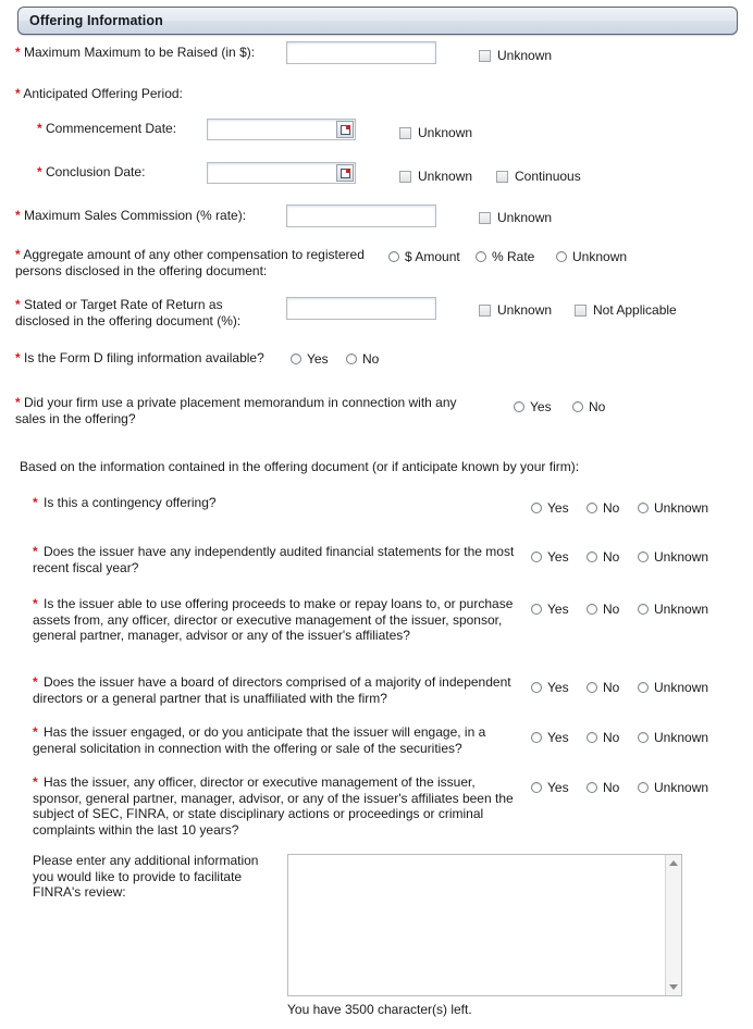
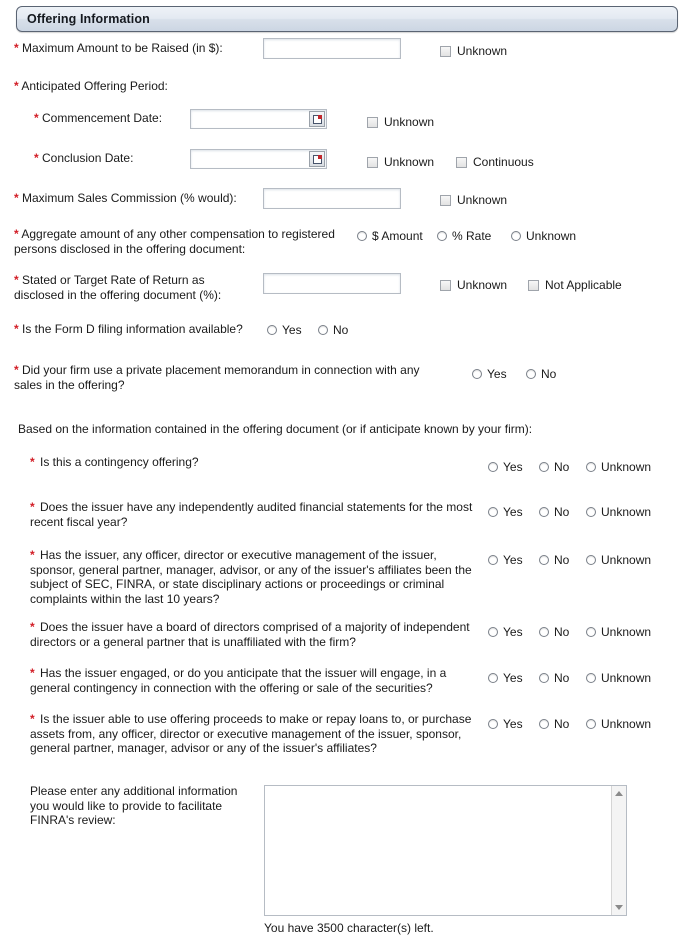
  Offering Information
- * Maximum Maximum to be Raised (in $):
+ * Maximum Amount to be Raised (in $):
  Unknown
  * Anticipated Offering Period:
  * Commencement Date:
  Unknown
  * Conclusion Date:
  Unknown
  Continuous
- * Maximum Sales Commission (% rate):
+ * Maximum Sales Commission (% would):
  Unknown
  * Aggregate amount of any other compensation to registered
  persons disclosed in the offering document:
  $ Amount
  % Rate
  Unknown
  * Stated or Target Rate of Return as
  disclosed in the offering document (%):
  Unknown
  Not Applicable
  * Is the Form D filing information available?
  Yes
  No
  * Did your firm use a private placement memorandum in connection with any
  sales in the offering?
  Yes
  No
  Based on the information contained in the offering document (or if anticipate known by your firm):
  * Is this a contingency offering?
  Yes
  No
  Unknown
  * Does the issuer have any independently audited financial statements for the most recent fiscal year?
  Yes
  No
  Unknown
- * Is the issuer able to use offering proceeds to make or repay loans to, or purchase assets from, any officer, director or executive management of the issuer, sponsor, general partner, manager, advisor or any of the issuer's affiliates?
+ * Has the issuer, any officer, director or executive management of the issuer, sponsor, general partner, manager, advisor, or any of the issuer's affiliates been the subject of SEC, FINRA, or state disciplinary actions or proceedings or criminal complaints within the last 10 years?
  Yes
  No
  Unknown
  * Does the issuer have a board of directors comprised of a majority of independent directors or a general partner that is unaffiliated with the firm?
  Yes
  No
  Unknown
- * Has the issuer engaged, or do you anticipate that the issuer will engage, in a general solicitation in connection with the offering or sale of the securities?
+ * Has the issuer engaged, or do you anticipate that the issuer will engage, in a general contingency in connection with the offering or sale of the securities?
  Yes
  No
  Unknown
- * Has the issuer, any officer, director or executive management of the issuer, sponsor, general partner, manager, advisor, or any of the issuer's affiliates been the subject of SEC, FINRA, or state disciplinary actions or proceedings or criminal complaints within the last 10 years?
+ * Is the issuer able to use offering proceeds to make or repay loans to, or purchase assets from, any officer, director or executive management of the issuer, sponsor, general partner, manager, advisor or any of the issuer's affiliates?
  Yes
  No
  Unknown
  Please enter any additional information
  you would like to provide to facilitate
  FINRA's review:
  You have 3500 character(s) left.
